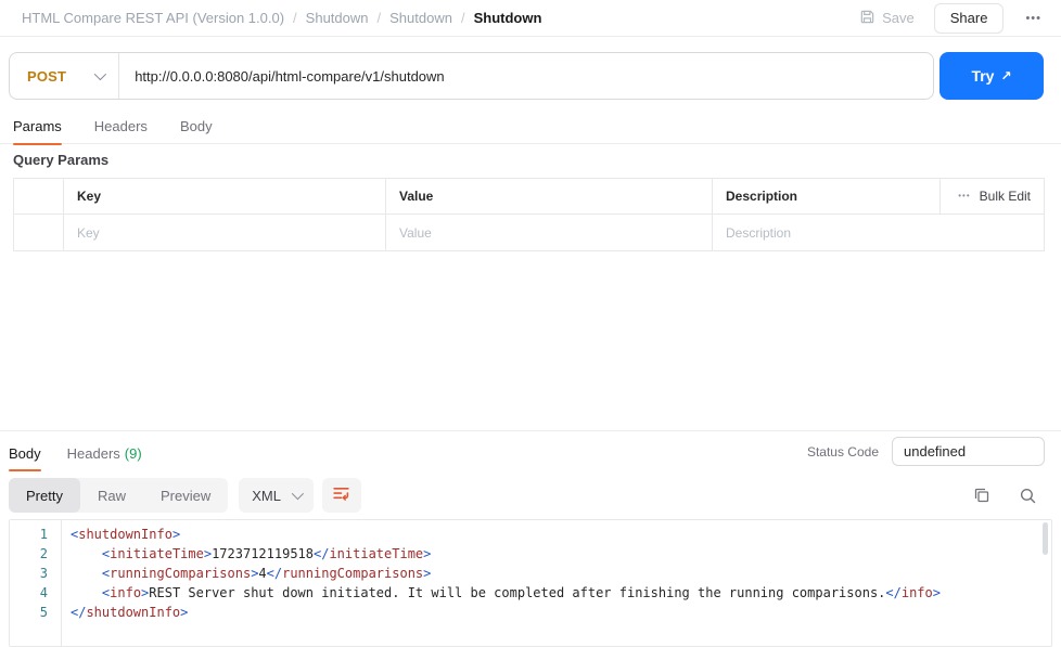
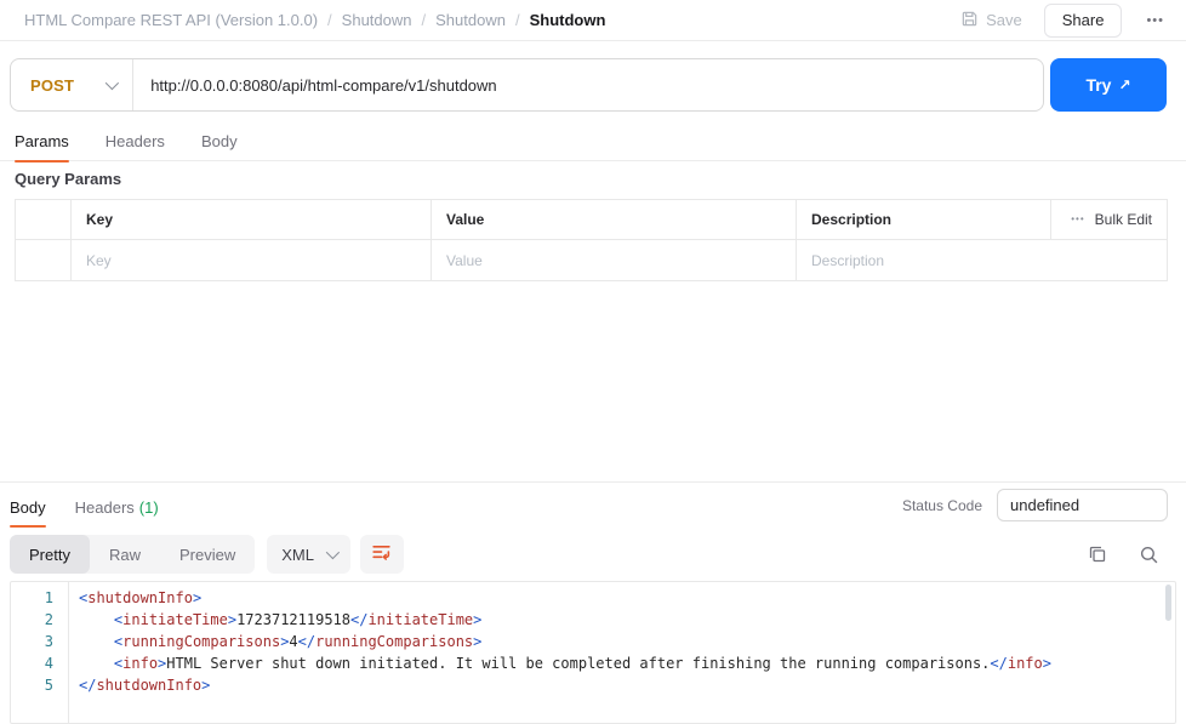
  HTML Compare REST API (Version 1.0.0)
  /
  Shutdown
  /
  Shutdown
  /
  Shutdown
  Save
  Share
  •••
  POST
  http://0.0.0.0:8080/api/html-compare/v1/shutdown
  Try
  ↗
  Params
  Headers
  Body
  Query Params
  Key
  Value
  Description
  •••
  Bulk Edit
  Key
  Value
  Description
  Body
  Headers
- (9)
+ (1)
  Status Code
  undefined
  Pretty
  Raw
  Preview
  XML
  1
  2
  3
  4
  5
  <shutdownInfo>
  <initiateTime>1723712119518</initiateTime>
  <runningComparisons>4</runningComparisons>
- <info>REST Server shut down initiated. It will be completed after finishing the running comparisons.</info>
+ <info>HTML Server shut down initiated. It will be completed after finishing the running comparisons.</info>
  </shutdownInfo>
